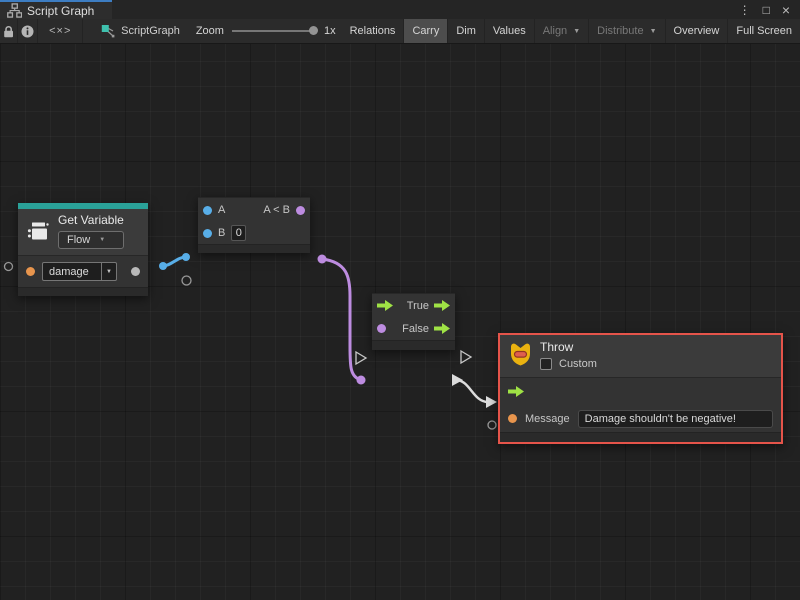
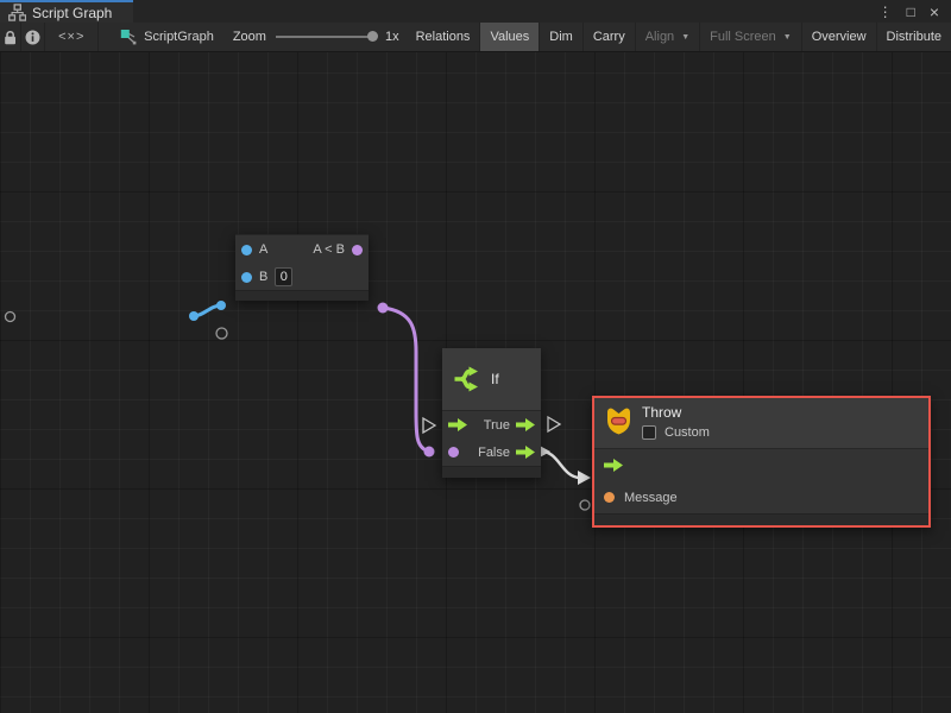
  Script Graph
  ⋮
  □
  ×
  <×>
  ScriptGraph
  Zoom
  1x
  Relations
- Carry
+ Values
  Dim
- Values
+ Carry
  Align
- Distribute
+ Full Screen
  Overview
- Full Screen
+ Distribute
- Get Variable
- Flow
- damage
  A
  A < B
  B
  0
+ If
  True
  False
  Throw
  Custom
  Message
- Damage shouldn't be negative!
